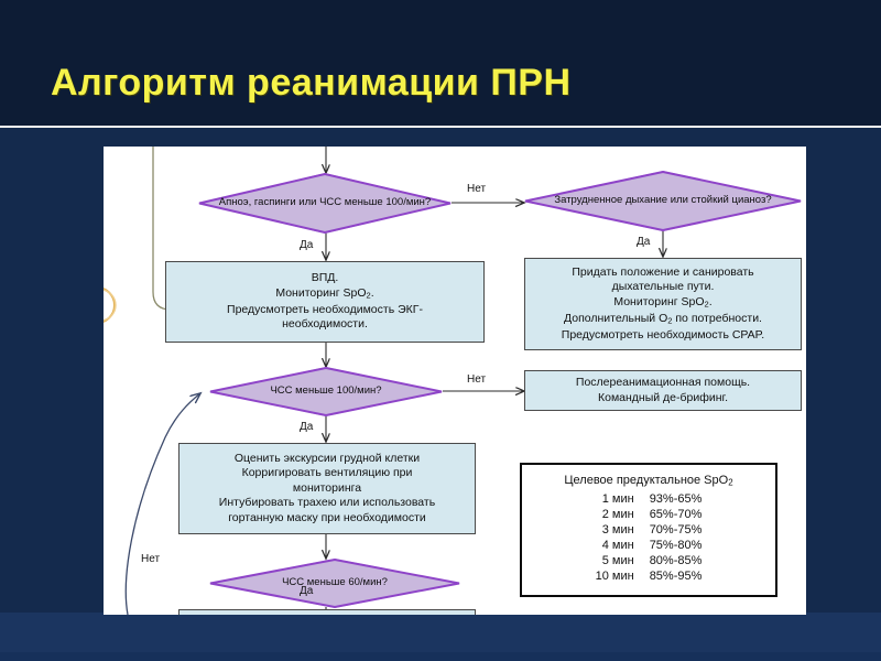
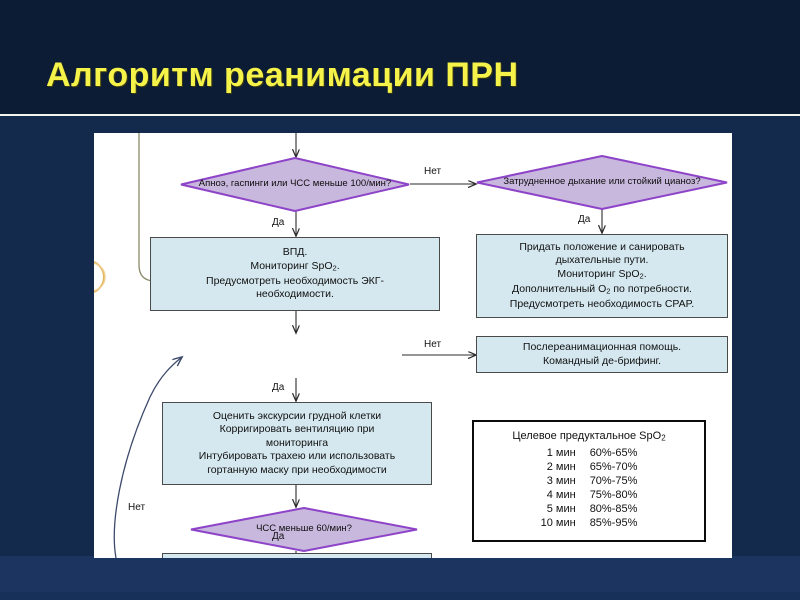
  Алгоритм реанимации ПРН
  Апноэ, гаспинги или ЧСС меньше 100/мин?
  Затрудненное дыхание или стойкий цианоз?
  ВПД.
  Мониторинг SpO2.
  Предусмотреть необходимость ЭКГ-
  необходимости.
  Придать положение и санировать
  дыхательные пути.
  Мониторинг SpO2.
  Дополнительный O2 по потребности.
  Предусмотреть необходимость CPAP.
- ЧСС меньше 100/мин?
  Послереанимационная помощь.
  Командный де-брифинг.
  Оценить экскурсии грудной клетки
  Корригировать вентиляцию при
  мониторинга
  Интубировать трахею или использовать
  гортанную маску при необходимости
  ЧСС меньше 60/мин?
  Целевое предуктальное SpO2
- 1 мин	93%-65%
+ 1 мин	60%-65%
  2 мин	65%-70%
  3 мин	70%-75%
  4 мин	75%-80%
  5 мин	80%-85%
  10 мин	85%-95%
  Нет
  Да
  Да
  Нет
  Да
  Да
  Нет
